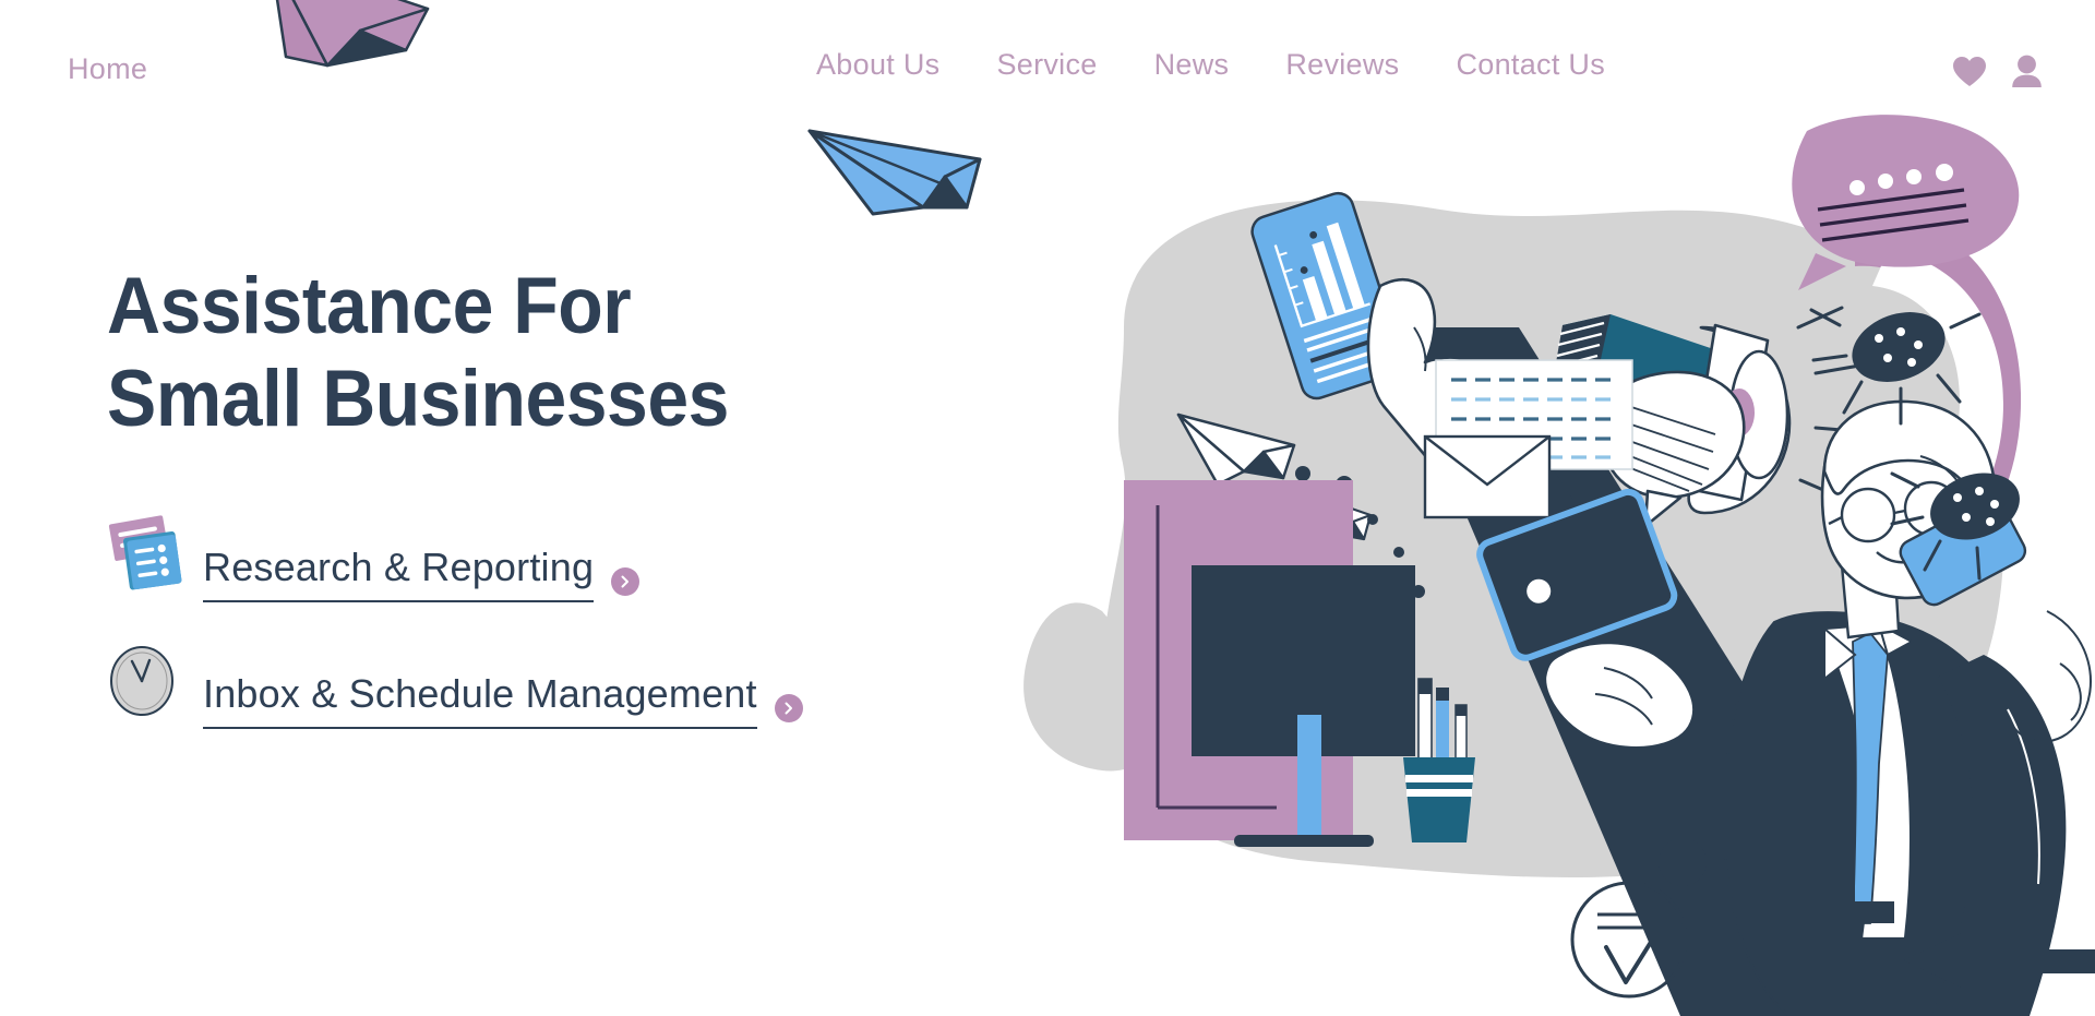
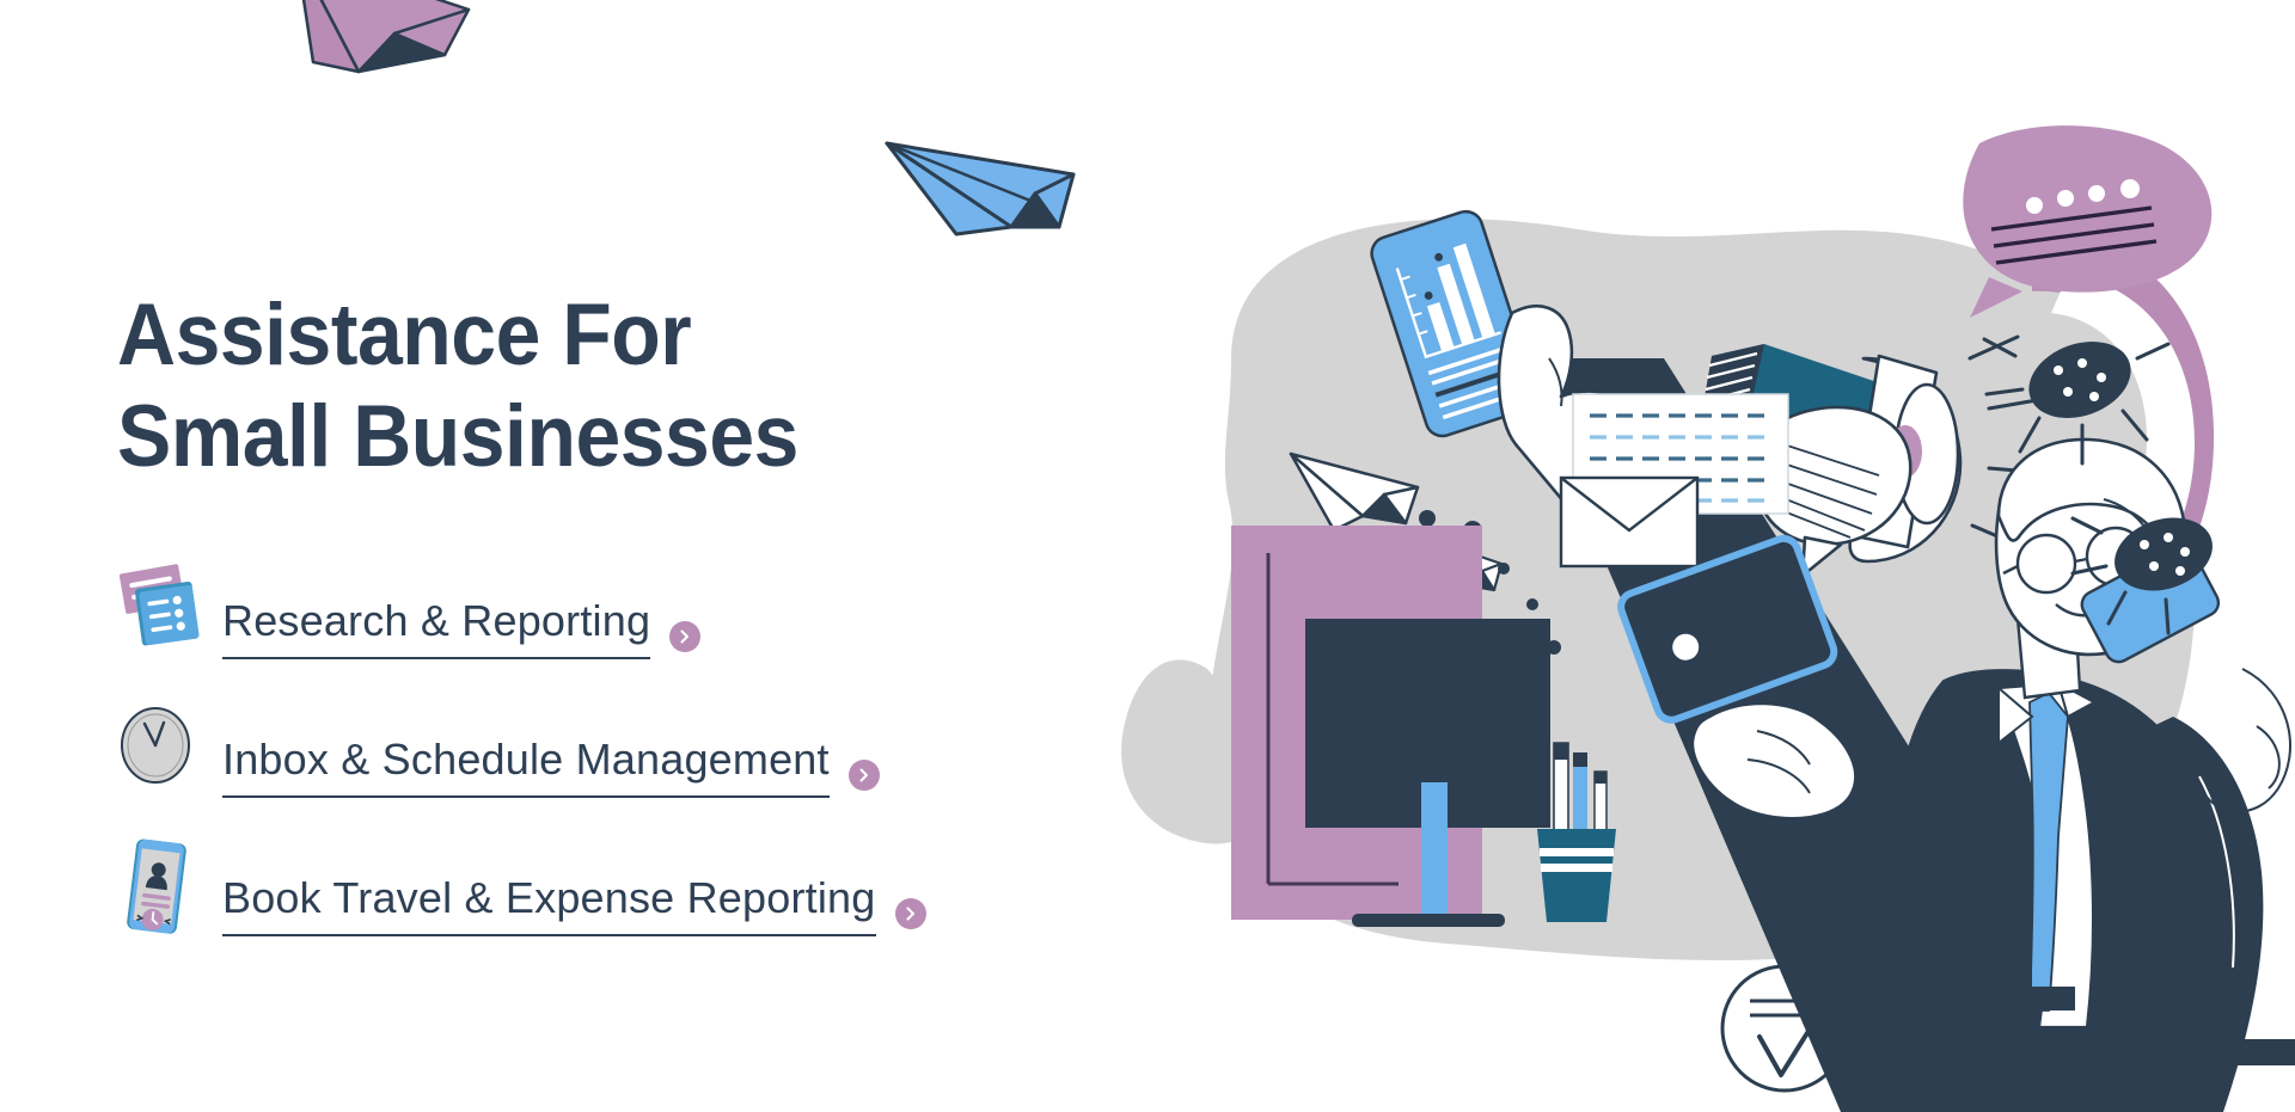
- Home
- About Us
- Service
- News
- Reviews
- Contact Us
  Assistance For
  Small Businesses
  Research & Reporting
  Inbox & Schedule Management
+ Book Travel & Expense Reporting
